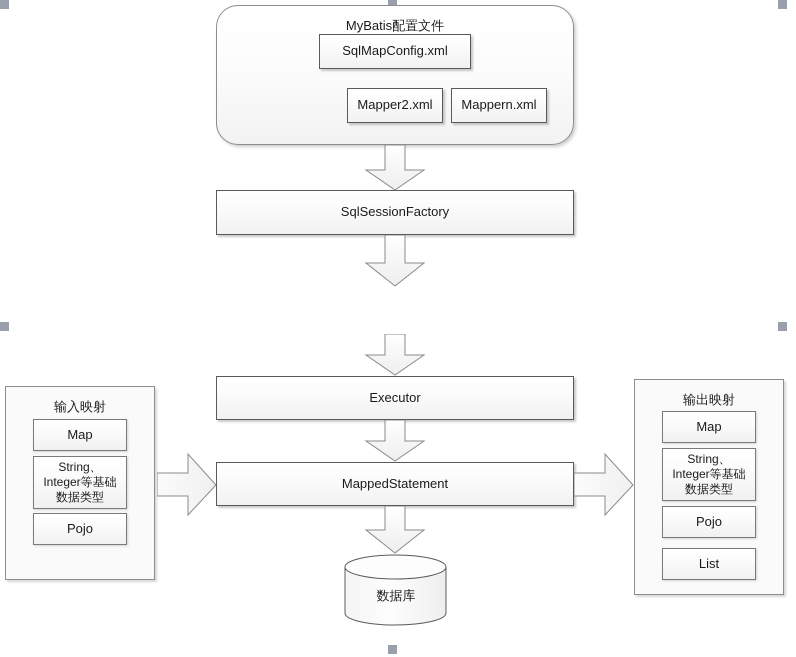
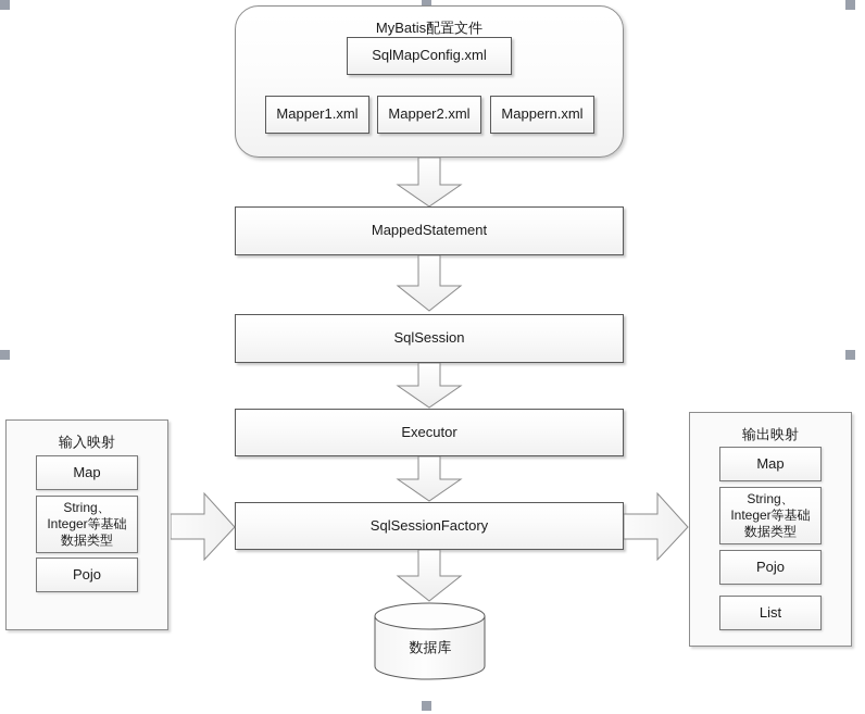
  MyBatis配置文件
  SqlMapConfig.xml
+ Mapper1.xml
  Mapper2.xml
  Mappern.xml
- SqlSessionFactory
+ MappedStatement
+ SqlSession
  Executor
- MappedStatement
+ SqlSessionFactory
  数据库
  输入映射
  Map
  String、
  Integer等基础
  数据类型
  Pojo
  输出映射
  Map
  String、
  Integer等基础
  数据类型
  Pojo
  List
